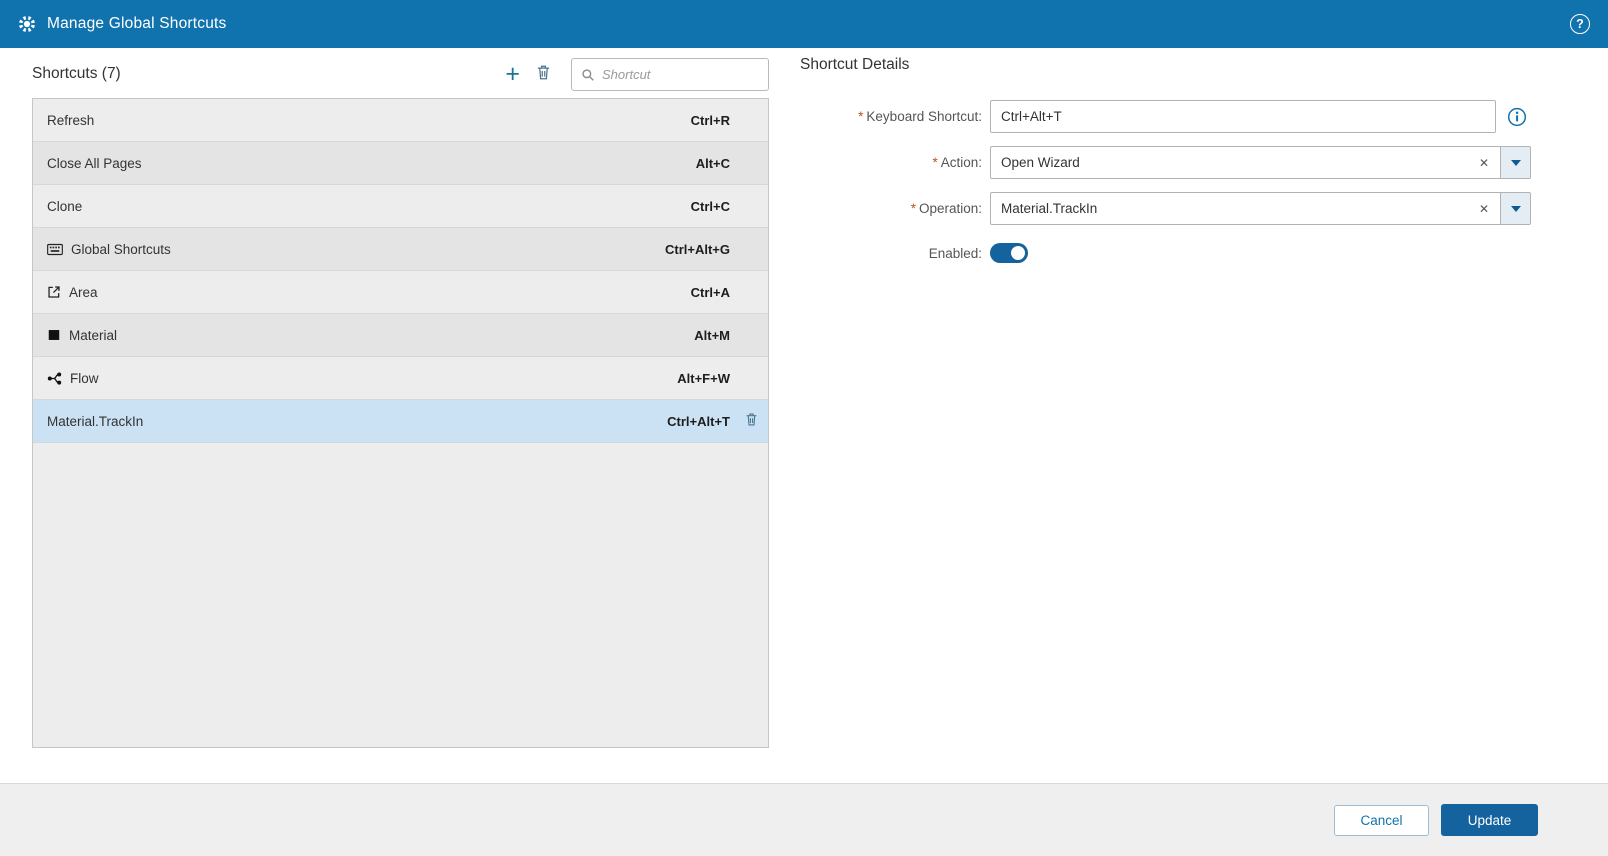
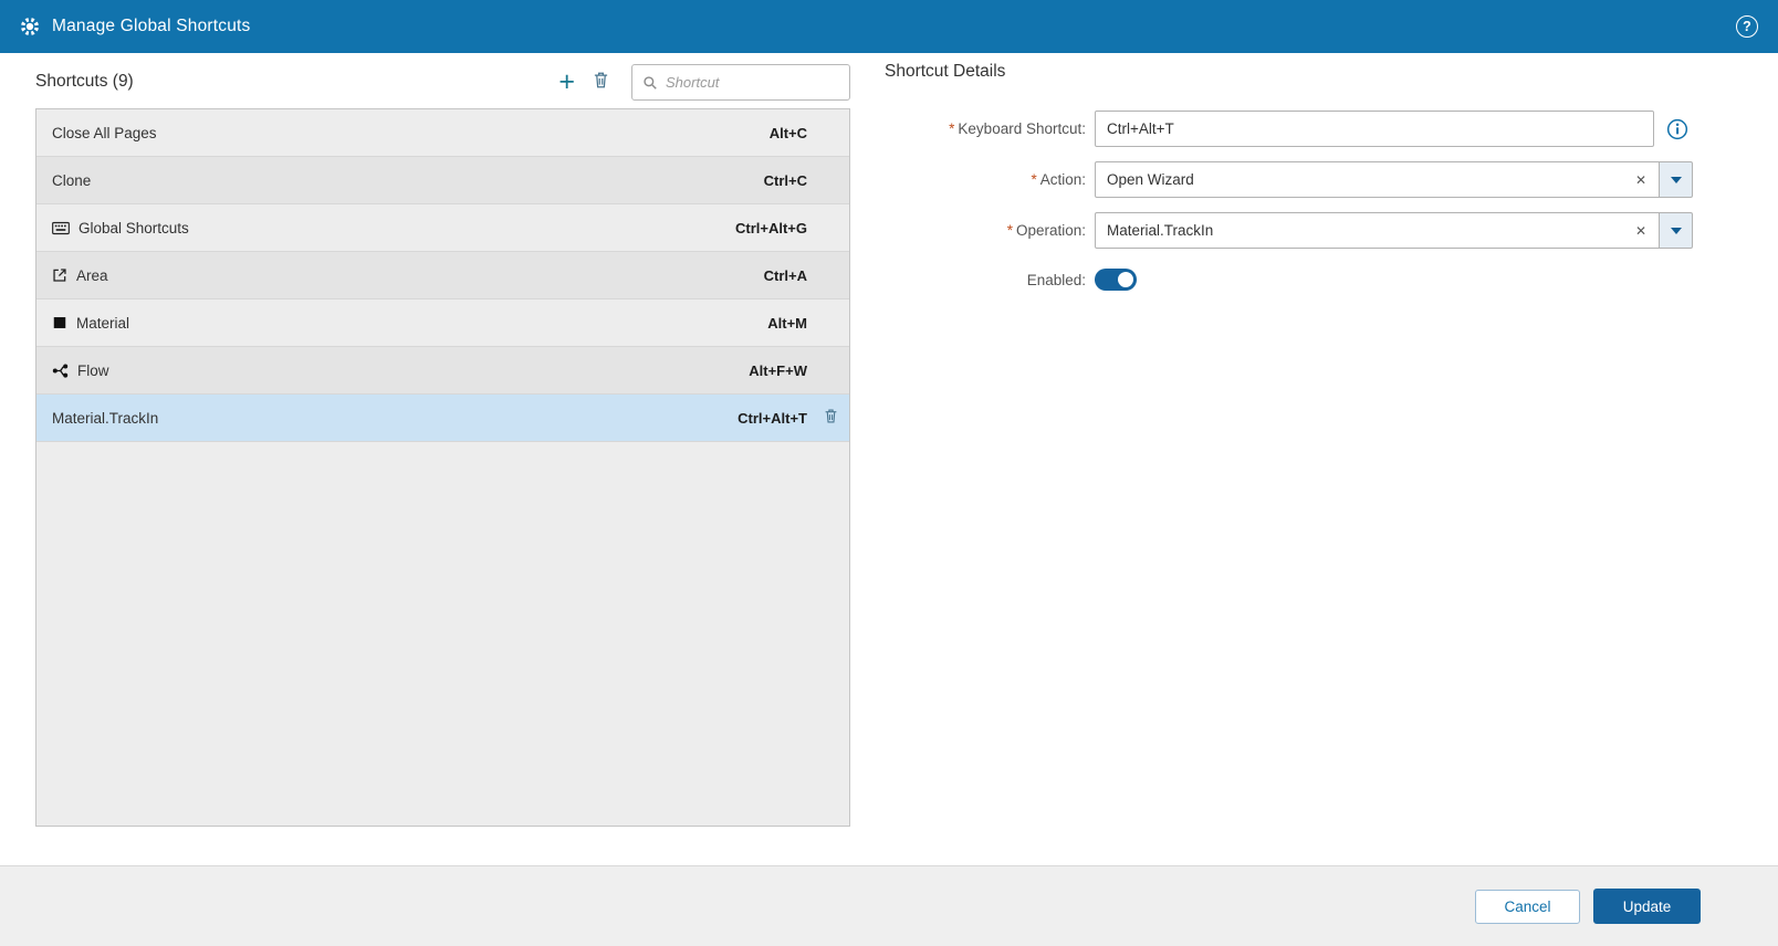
  Manage Global Shortcuts
  ?
- Shortcuts (7)
+ Shortcuts (9)
  +
  Shortcut
- Refresh
- Ctrl+R
  Close All Pages
  Alt+C
  Clone
  Ctrl+C
  Global Shortcuts
  Ctrl+Alt+G
  Area
  Ctrl+A
  Material
  Alt+M
  Flow
  Alt+F+W
  Material.TrackIn
  Ctrl+Alt+T
  Shortcut Details
  * Keyboard Shortcut:
  Ctrl+Alt+T
  * Action:
  Open Wizard
  ✕
  * Operation:
  Material.TrackIn
  ✕
  Enabled:
  Cancel
  Update
